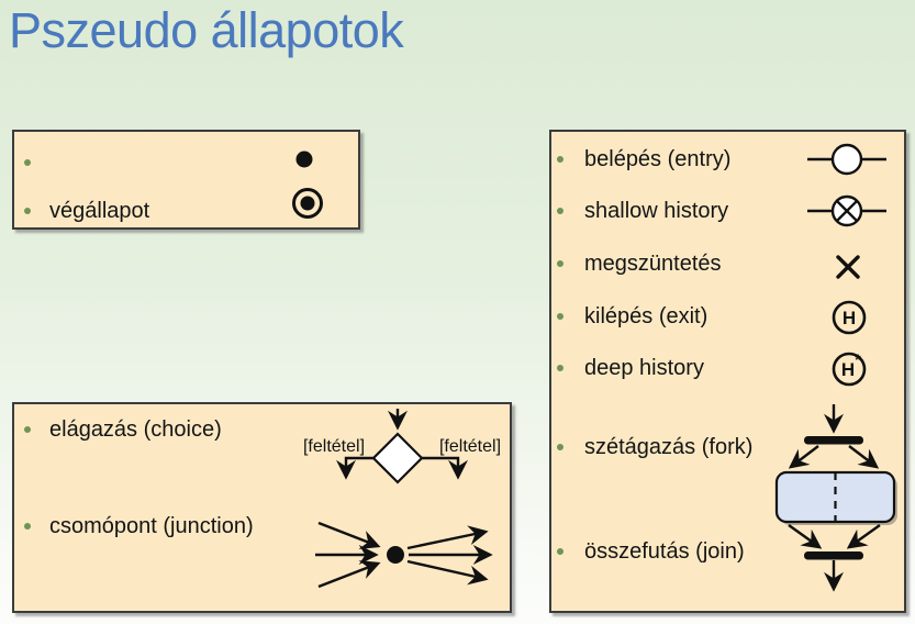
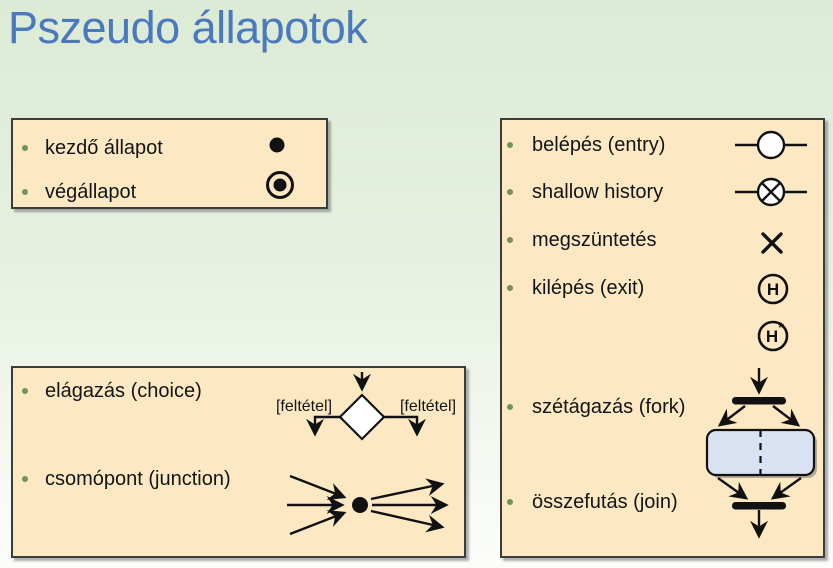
  Pszeudo állapotok
+ kezdő állapot
  végállapot
  belépés (entry)
  shallow history
  megszüntetés
  kilépés (exit)
- deep history
  szétágazás (fork)
  összefutás (join)
  H
  H
  *
  elágazás (choice)
  csomópont (junction)
  [feltétel]
  [feltétel]
